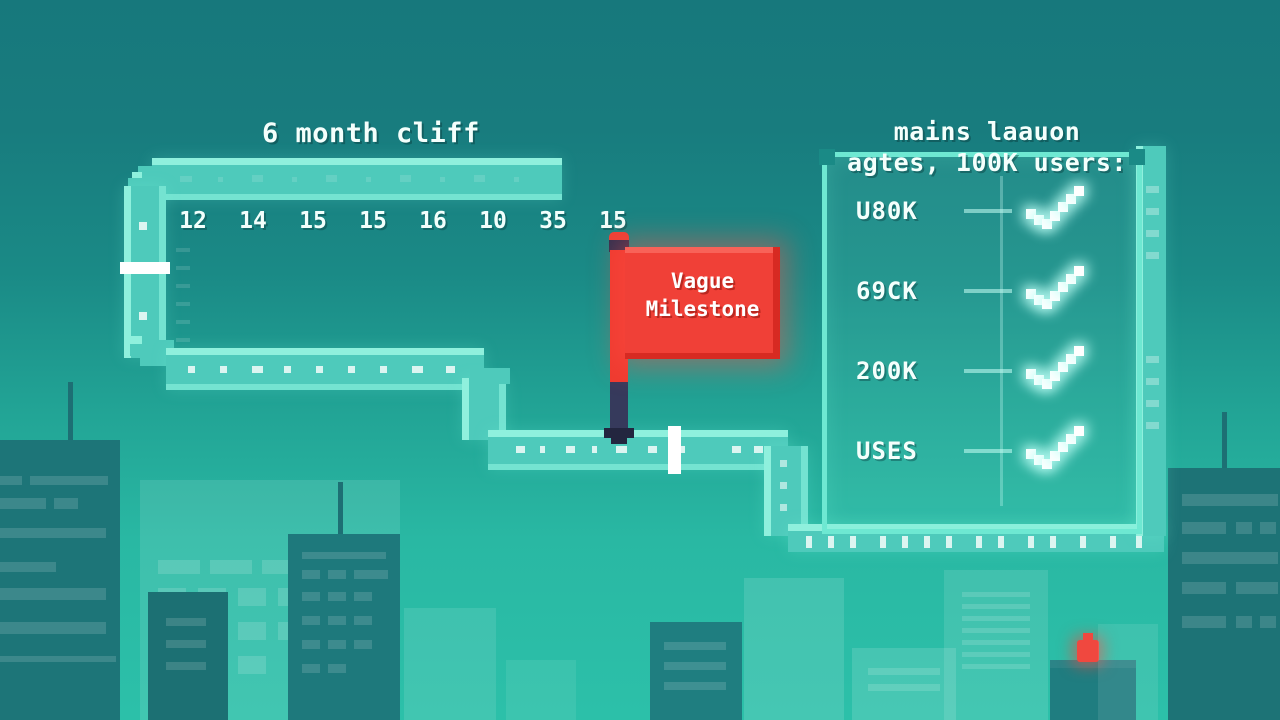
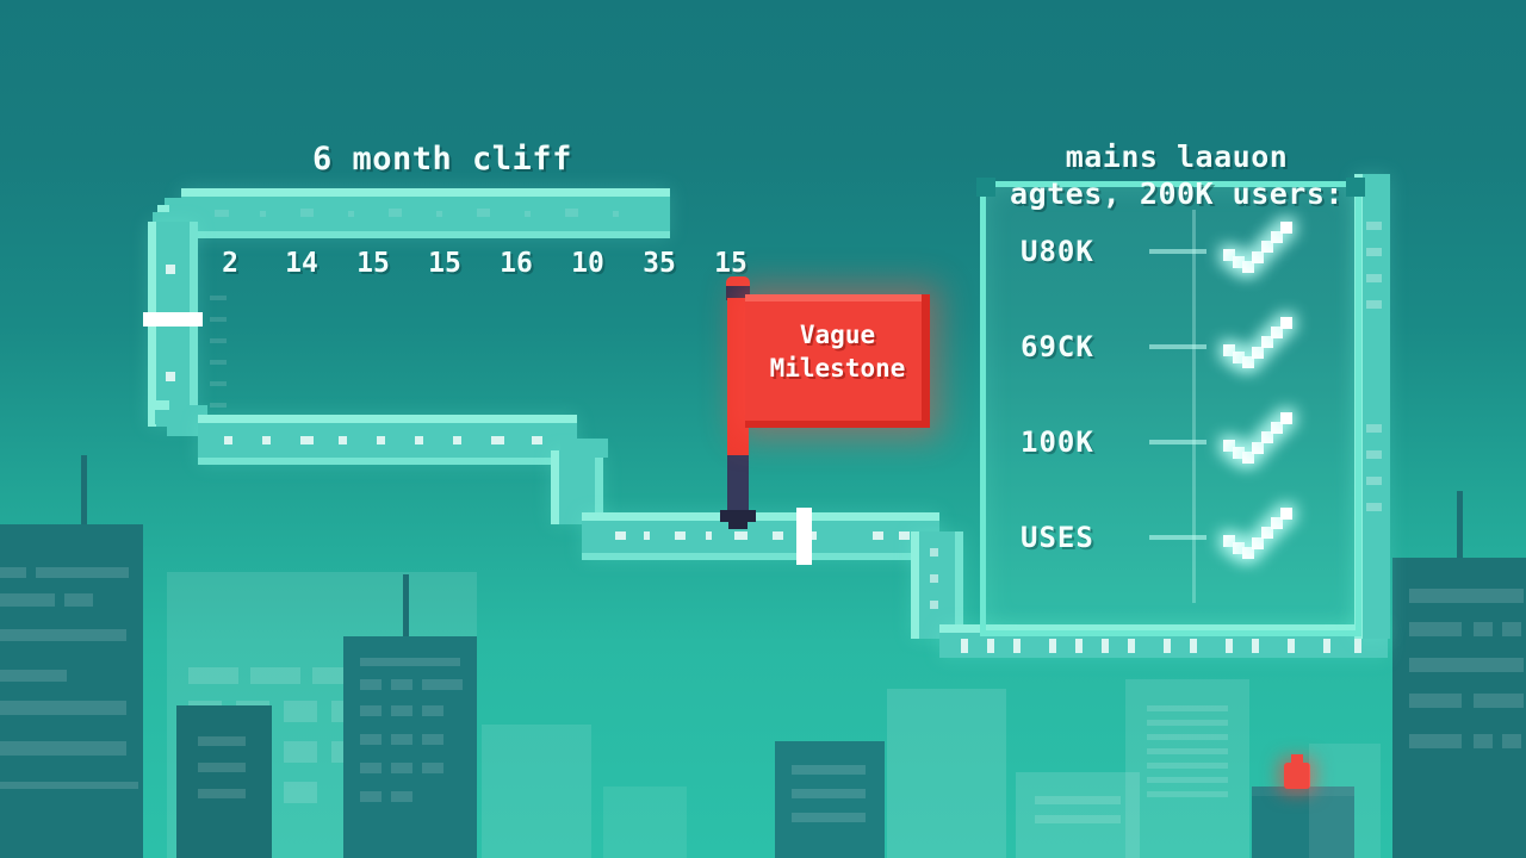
  6 month cliff
- 12
+ 2
  14
  15
  15
  16
  10
  35
  15
  U80K
  69CK
- 200K
+ 100K
  USES
- mains laauon agtes, 100K users:
+ mains laauon agtes, 200K users:
  Vague
  Milestone
